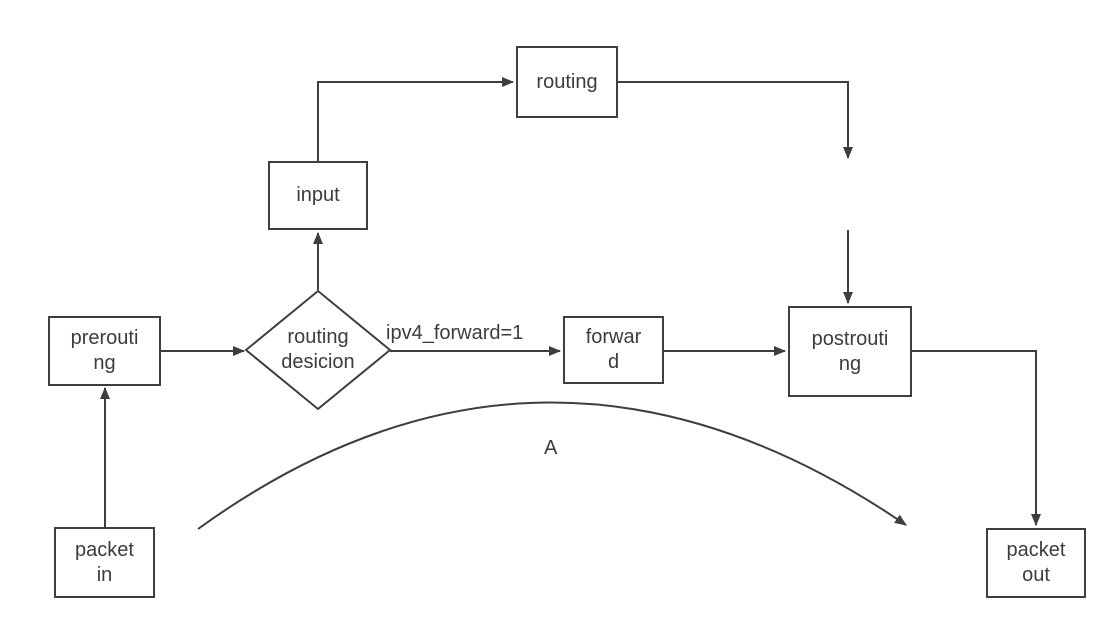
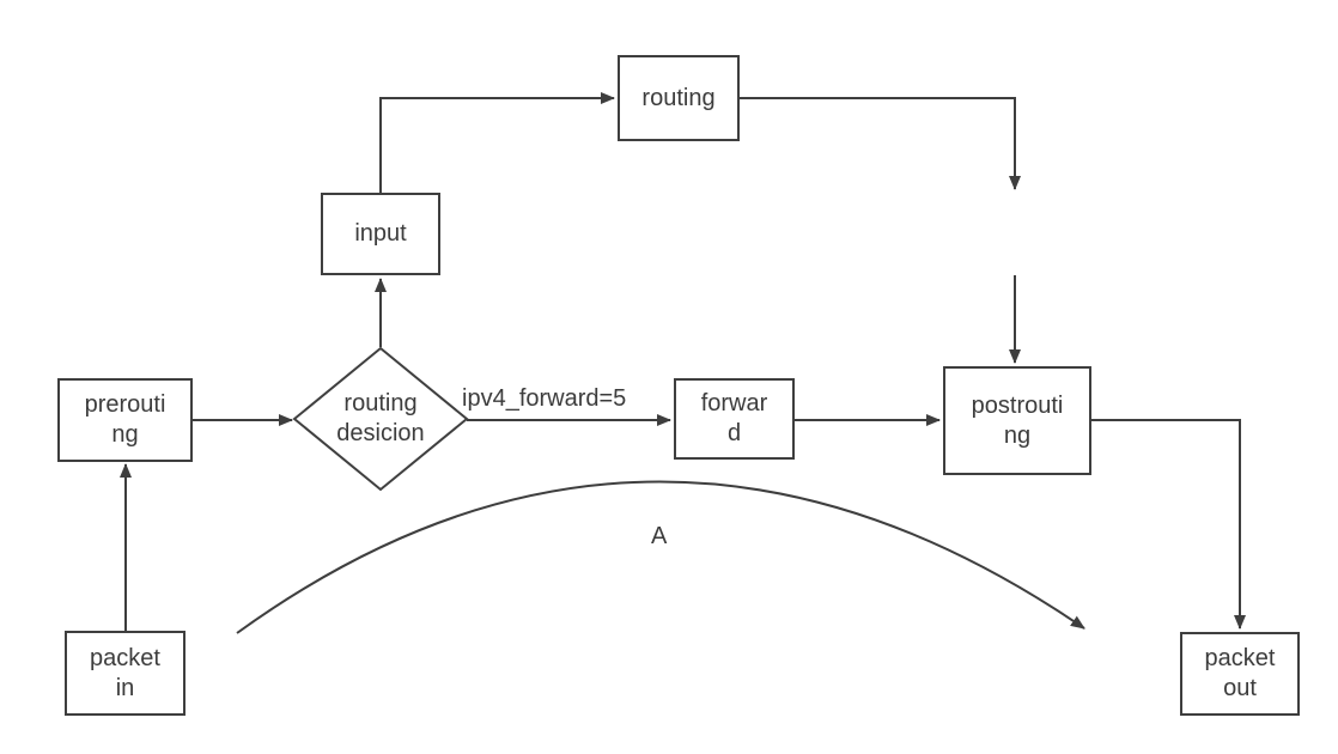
  routing
  input
  prerouti
  ng
  forwar
  d
  postrouti
  ng
  packet
  in
  packet
  out
  routing
  desicion
- ipv4_forward=1
+ ipv4_forward=5
  A
